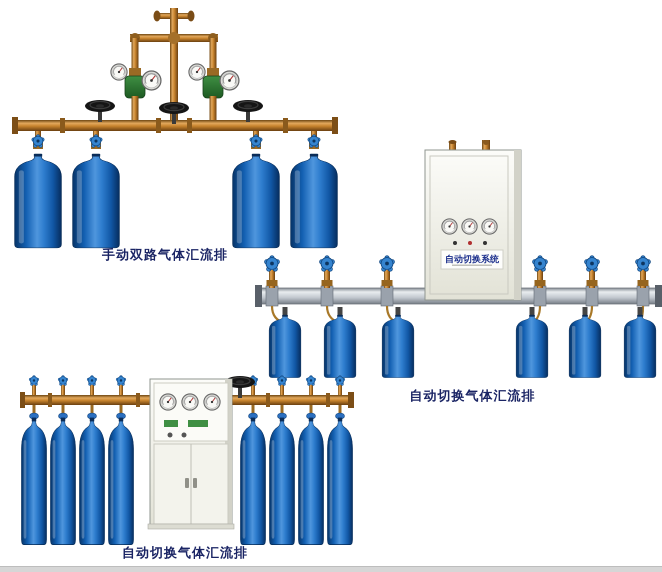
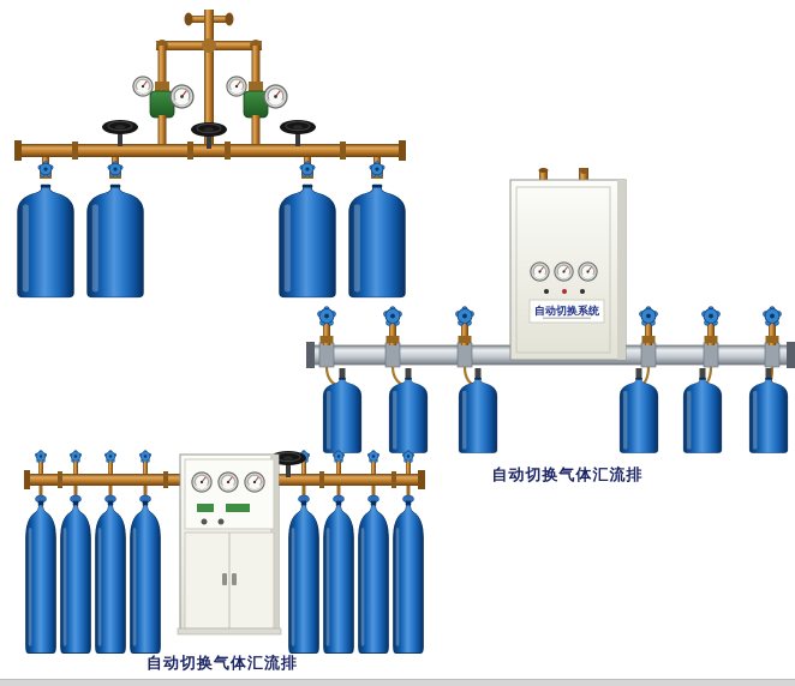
- 手动双路气体汇流排
  自动切换系统
  自动切换气体汇流排
  自动切换气体汇流排
